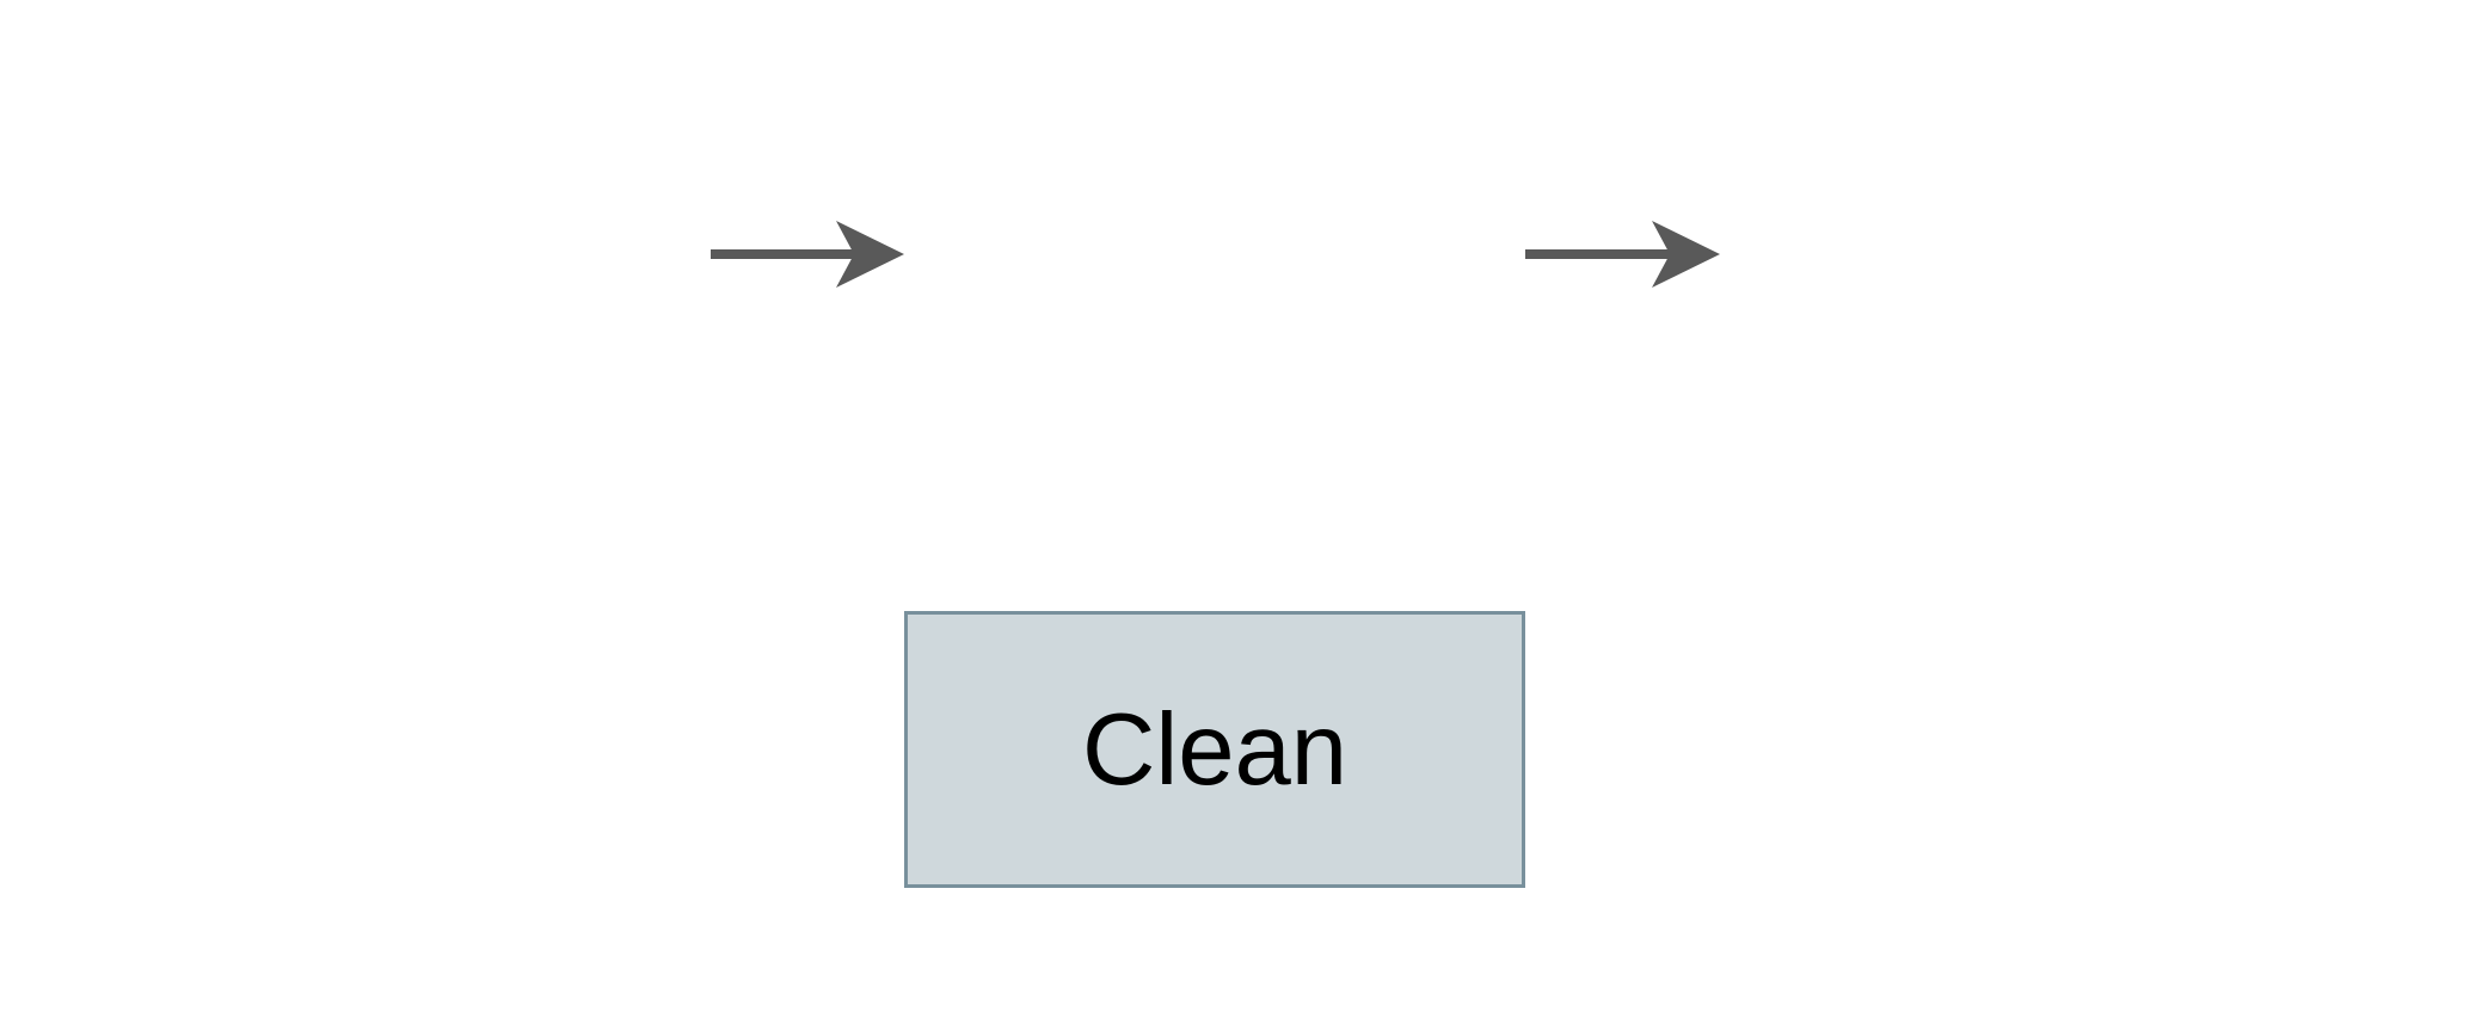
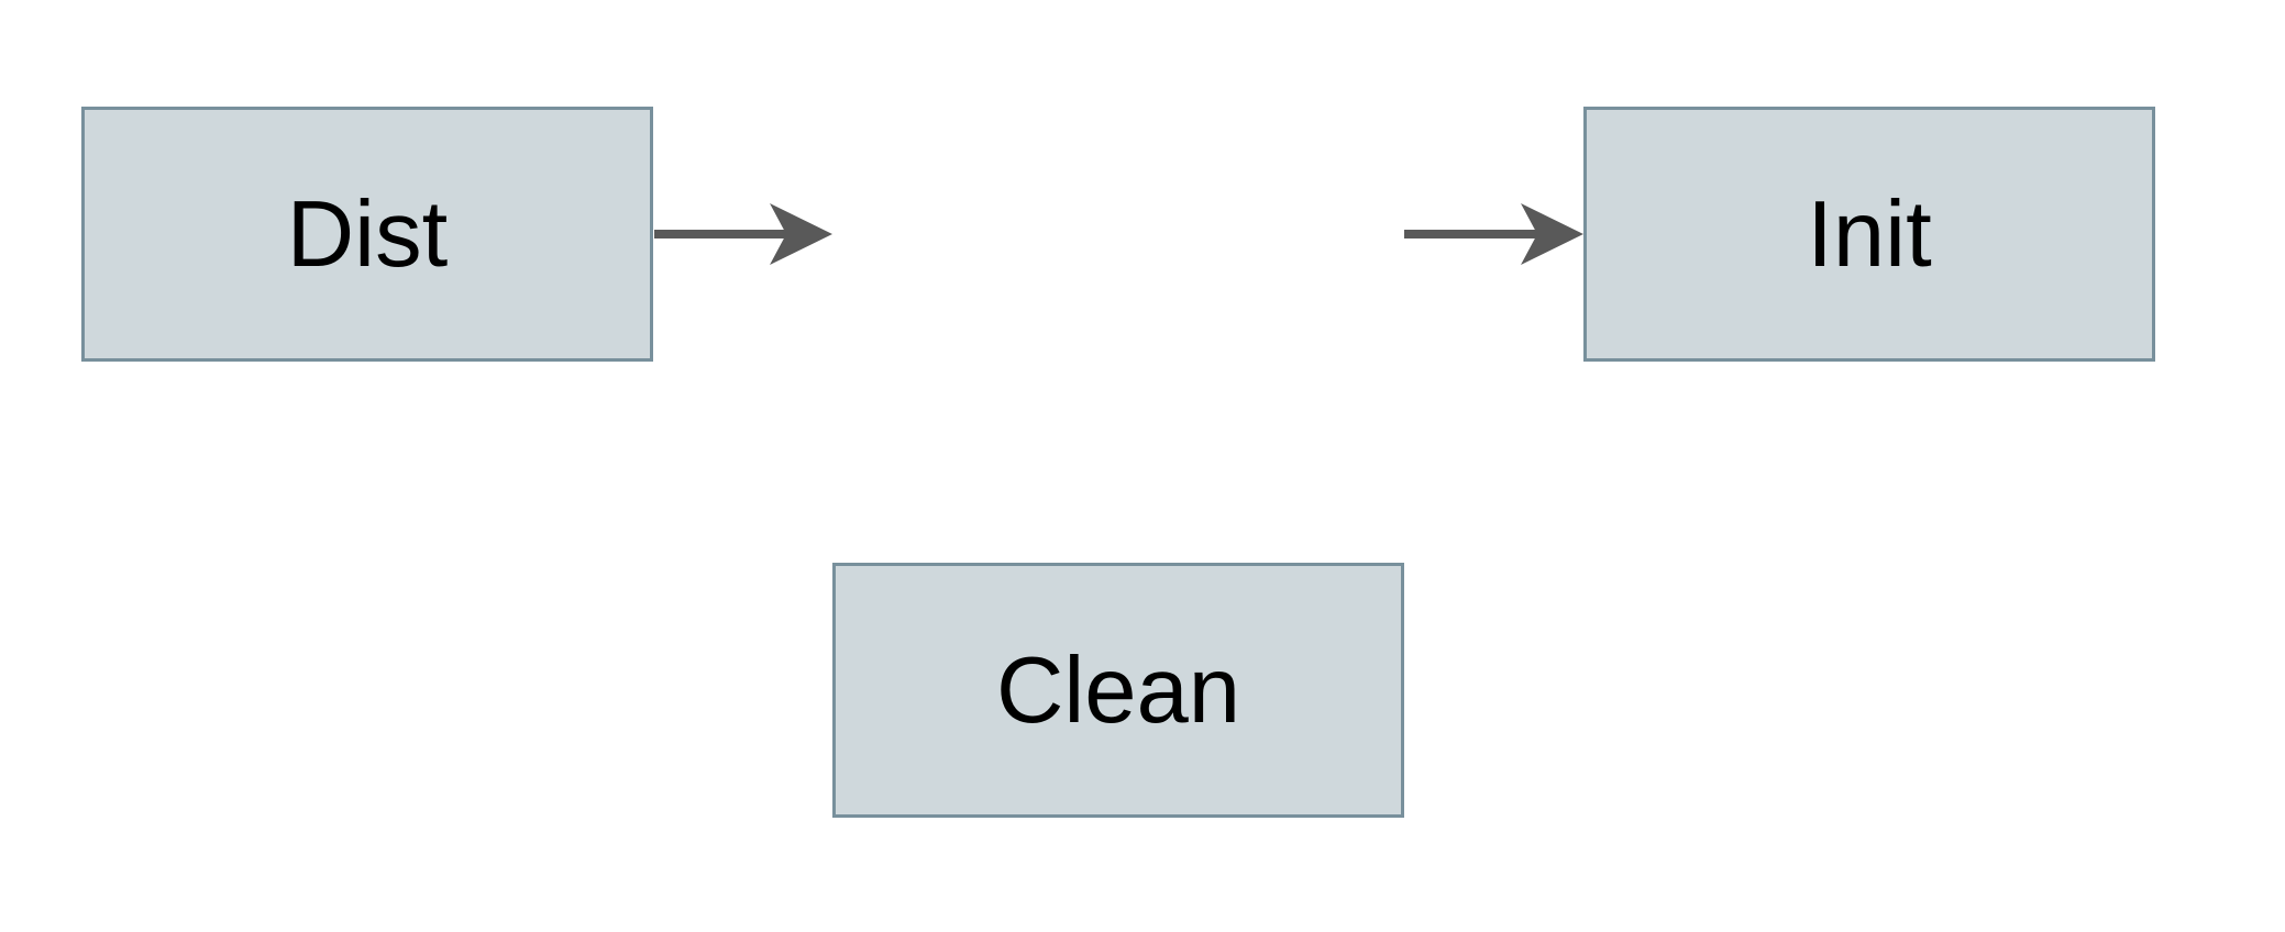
+ Dist
+ Init
  Clean
